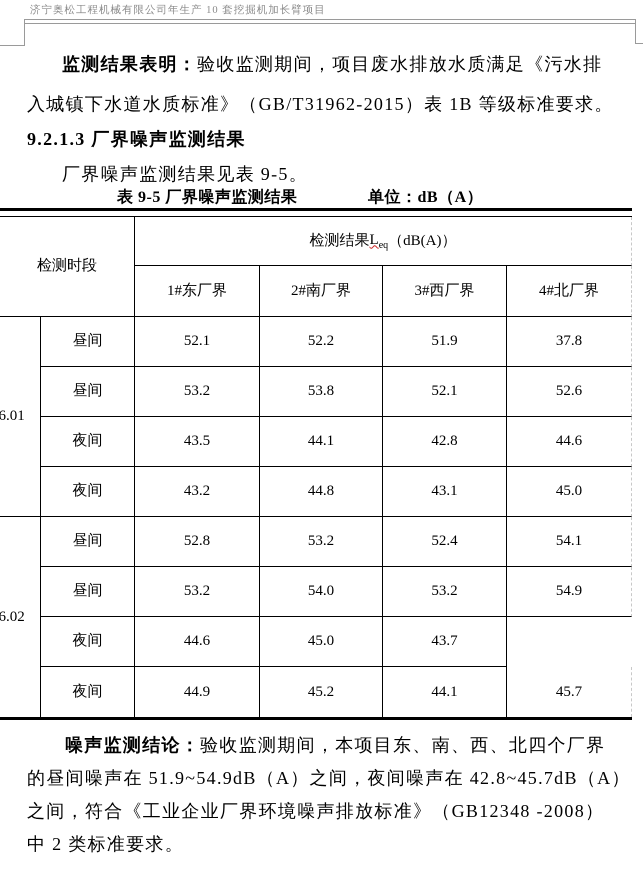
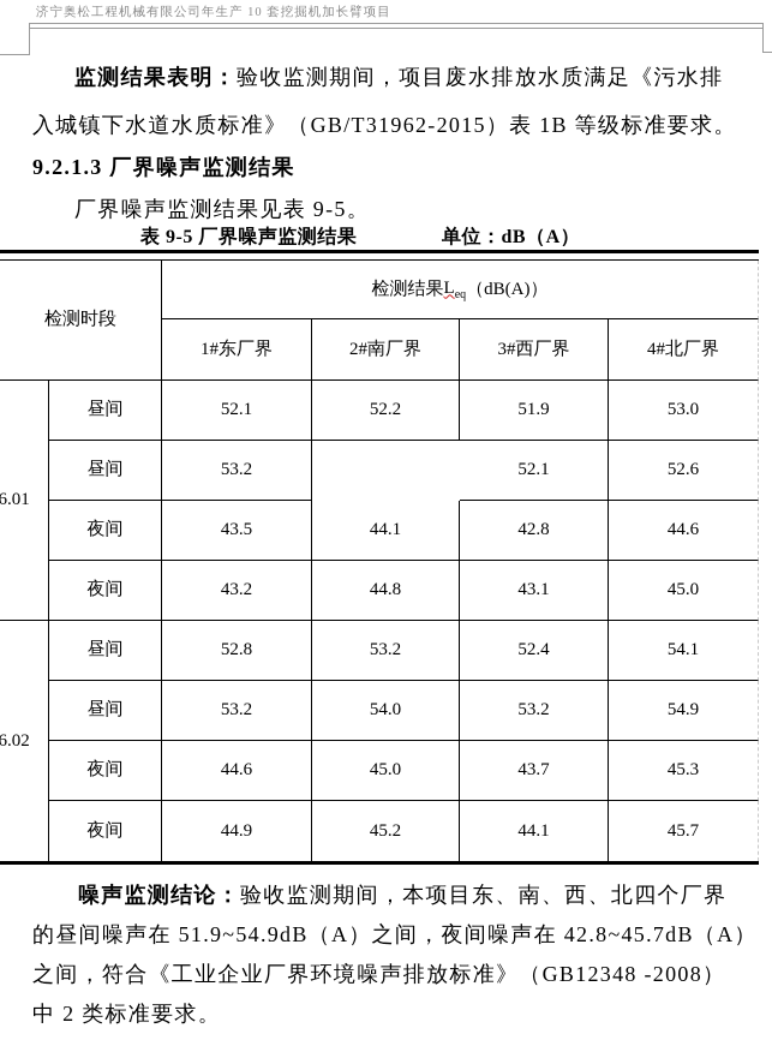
  济宁奥松工程机械有限公司年生产 10 套挖掘机加长臂项目
  监测结果表明：验收监测期间，项目废水排放水质满足《污水排
  入城镇下水道水质标准》（GB/T31962-2015）表 1B 等级标准要求。
  9.2.1.3 厂界噪声监测结果
  厂界噪声监测结果见表 9-5。
  表 9-5 厂界噪声监测结果
  单位：dB（A）
  检测时段
  检测结果
  Leq
  （dB(A)）
  1#东厂界
  2#南厂界
  3#西厂界
  4#北厂界
  6.01
  昼间
  52.1
  52.2
  51.9
- 37.8
+ 53.0
  昼间
  53.2
- 53.8
  52.1
  52.6
  夜间
  43.5
  44.1
  42.8
  44.6
  夜间
  43.2
  44.8
  43.1
  45.0
  6.02
  昼间
  52.8
  53.2
  52.4
  54.1
  昼间
  53.2
  54.0
  53.2
  54.9
  夜间
  44.6
  45.0
  43.7
+ 45.3
  夜间
  44.9
  45.2
  44.1
  45.7
  噪声监测结论：验收监测期间，本项目东、南、西、北四个厂界
  的昼间噪声在 51.9~54.9dB（A）之间，夜间噪声在 42.8~45.7dB（A）
  之间，符合《工业企业厂界环境噪声排放标准》（GB12348 -2008）
  中 2 类标准要求。
